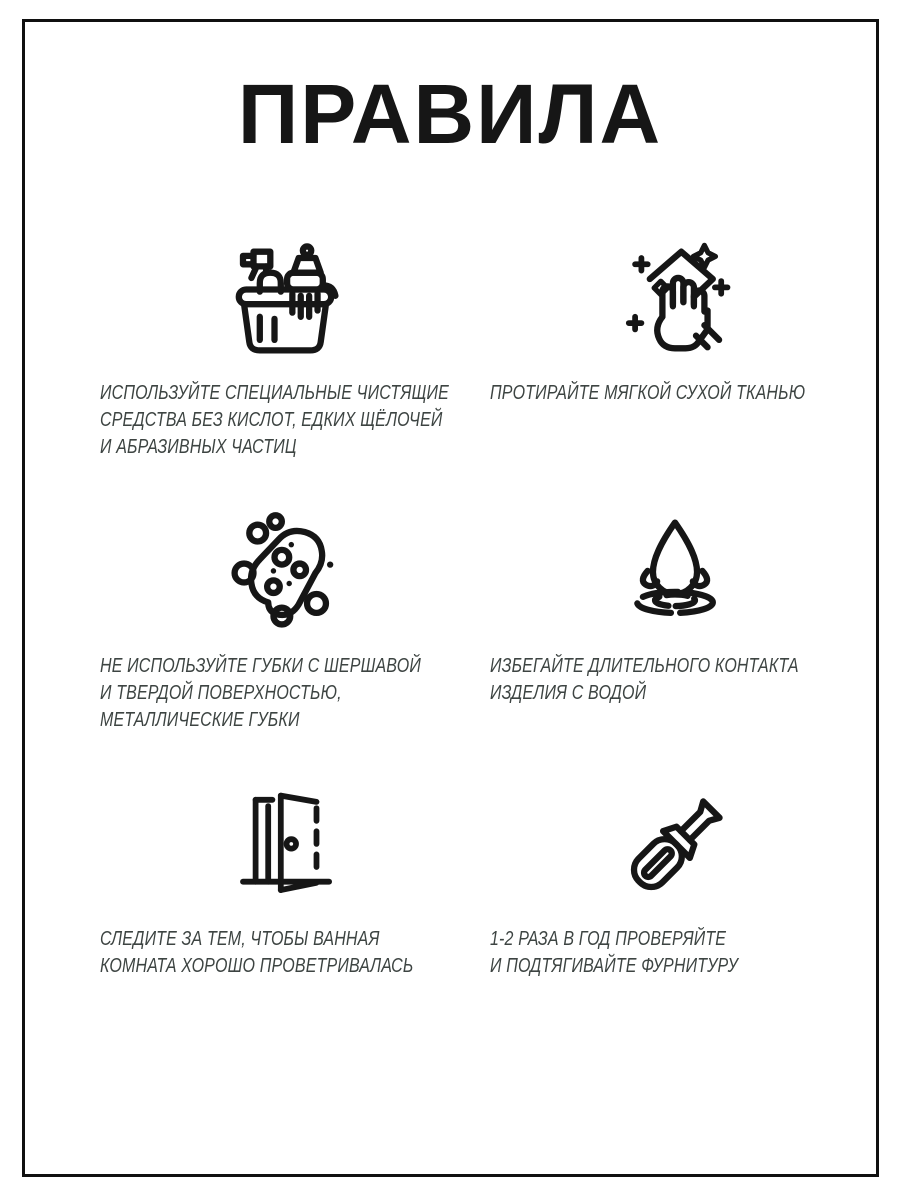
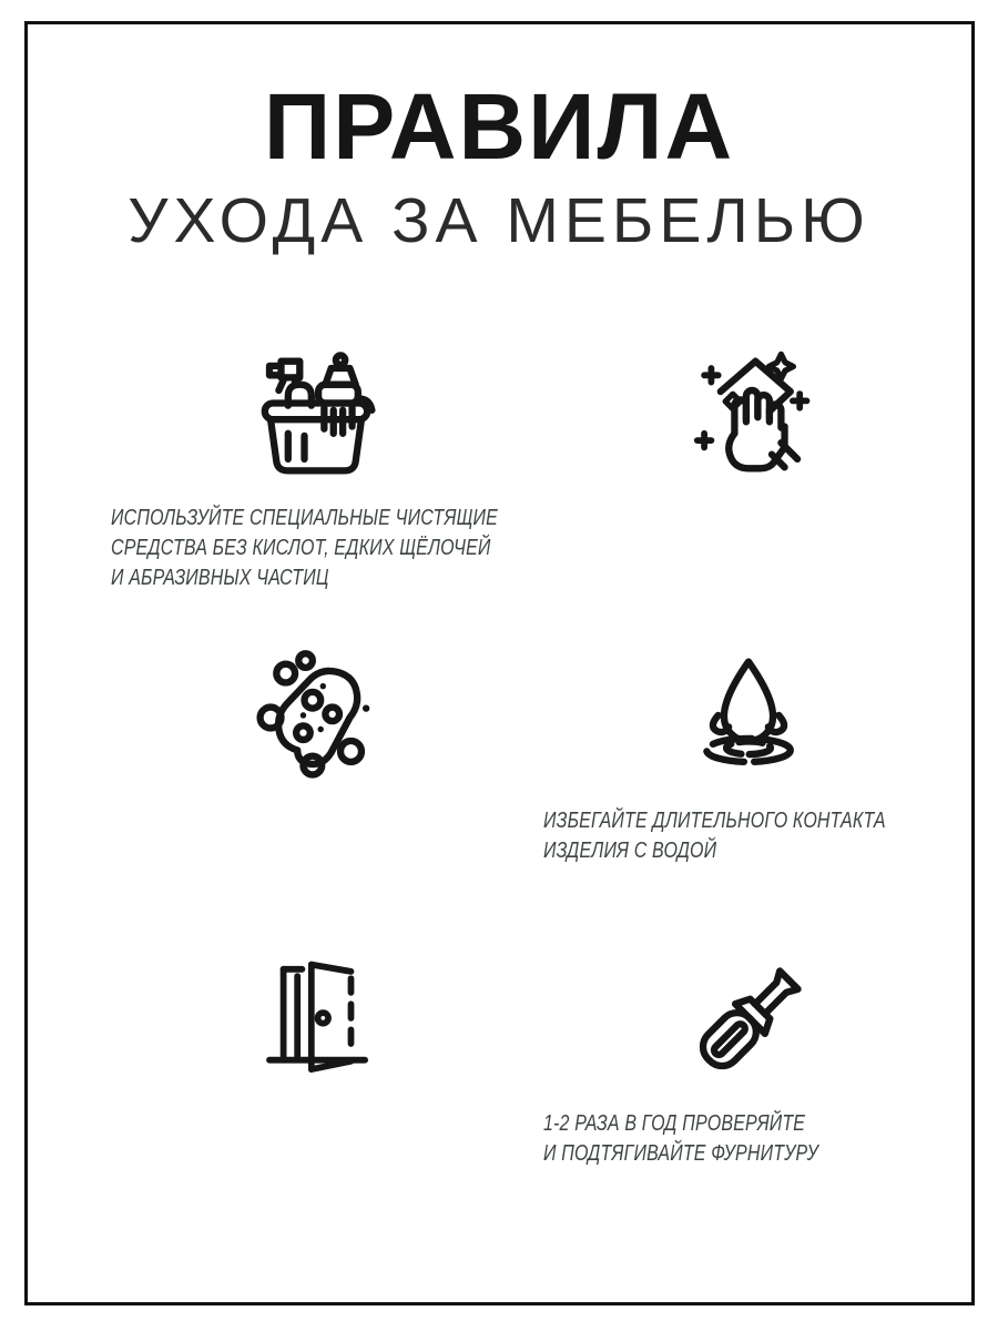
  ПРАВИЛА
+ УХОДА ЗА МЕБЕЛЬЮ
  ИСПОЛЬЗУЙТЕ СПЕЦИАЛЬНЫЕ ЧИСТЯЩИЕ
  СРЕДСТВА БЕЗ КИСЛОТ, ЕДКИХ ЩЁЛОЧЕЙ
  И АБРАЗИВНЫХ ЧАСТИЦ
- ПРОТИРАЙТЕ МЯГКОЙ СУХОЙ ТКАНЬЮ
- НЕ ИСПОЛЬЗУЙТЕ ГУБКИ С ШЕРШАВОЙ
- И ТВЕРДОЙ ПОВЕРХНОСТЬЮ,
- МЕТАЛЛИЧЕСКИЕ ГУБКИ
  ИЗБЕГАЙТЕ ДЛИТЕЛЬНОГО КОНТАКТА
  ИЗДЕЛИЯ С ВОДОЙ
- СЛЕДИТЕ ЗА ТЕМ, ЧТОБЫ ВАННАЯ
- КОМНАТА ХОРОШО ПРОВЕТРИВАЛАСЬ
  1-2 РАЗА В ГОД ПРОВЕРЯЙТЕ
  И ПОДТЯГИВАЙТЕ ФУРНИТУРУ
